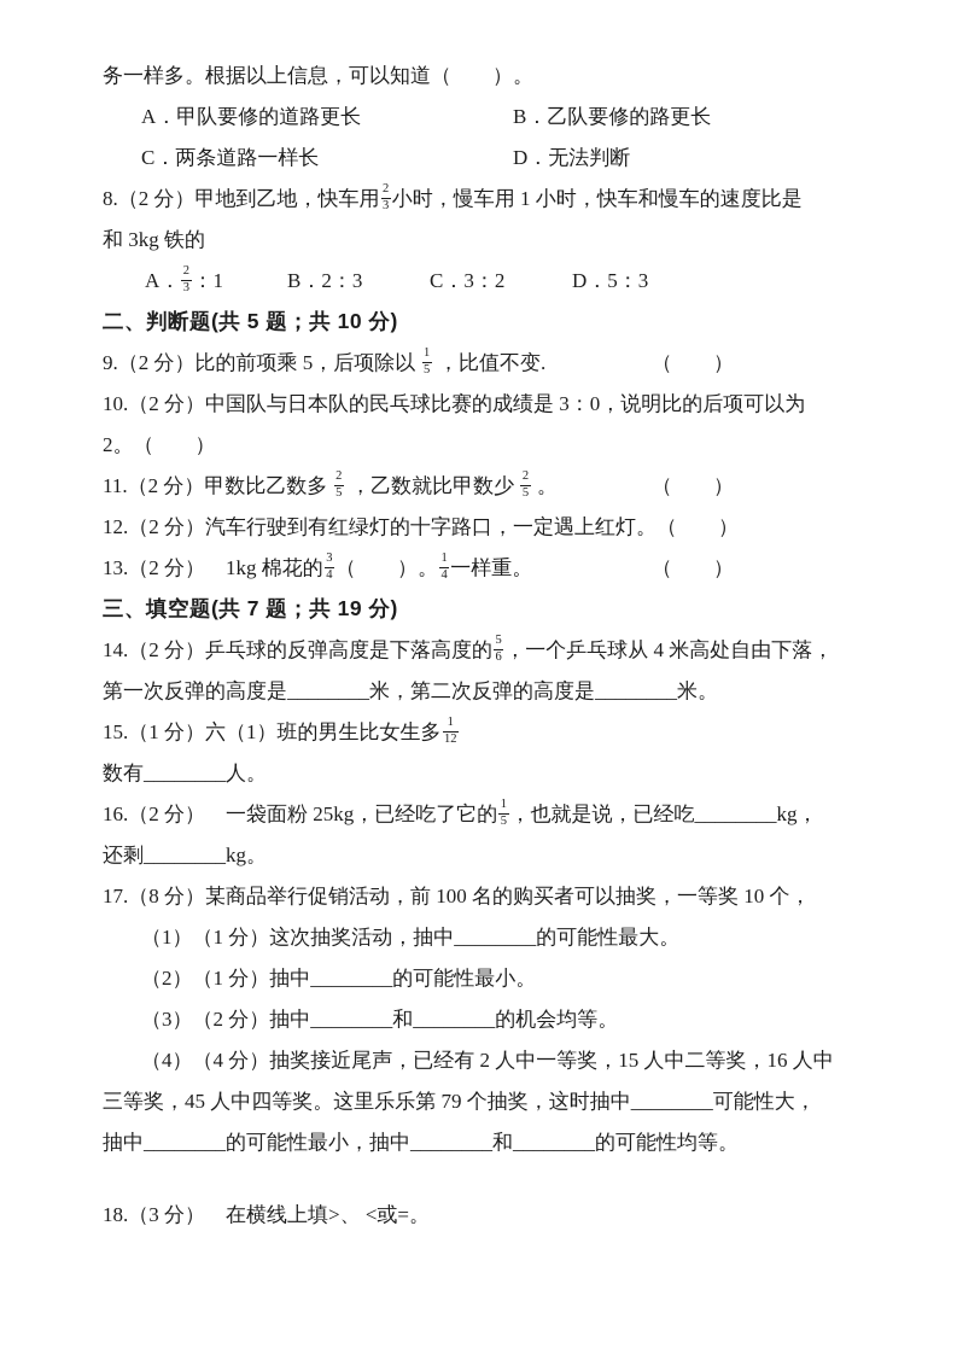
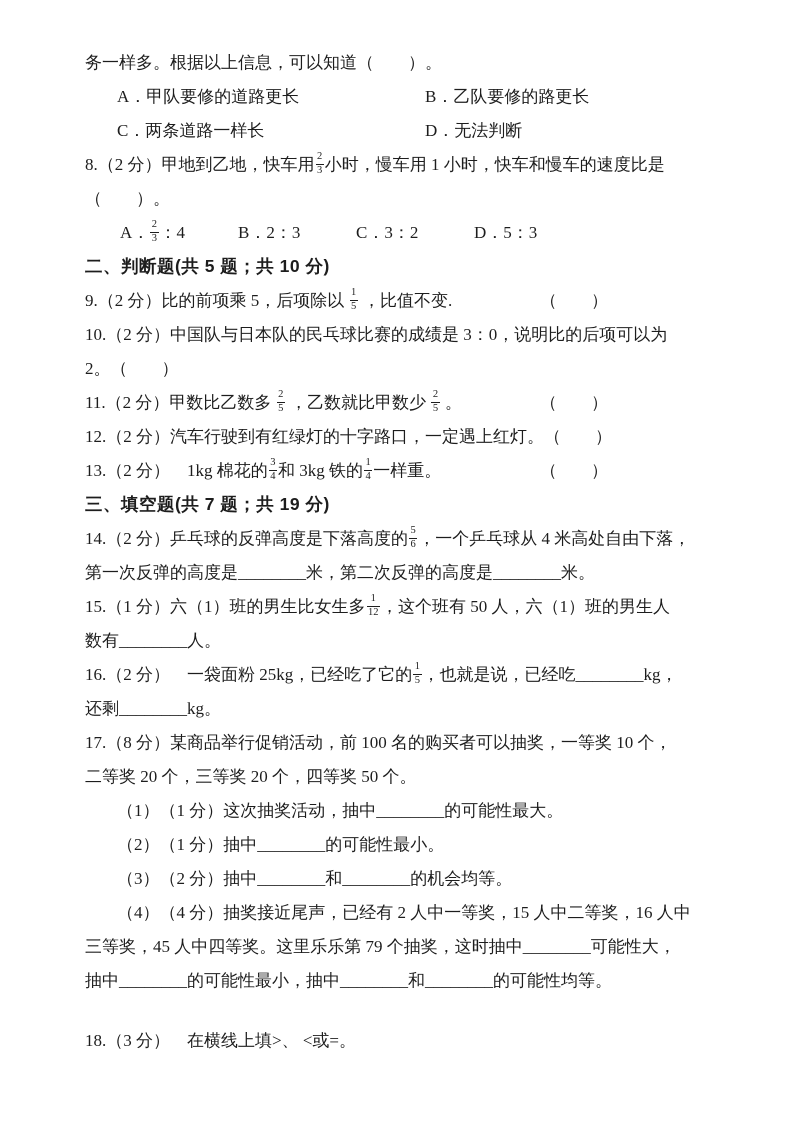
  务一样多。根据以上信息，可以知道（ ）。
  A．甲队要修的道路更长
  B．乙队要修的路更长
  C．两条道路一样长
  D．无法判断
  8.（2 分）甲地到乙地，快车用
  2
  3
  小时，慢车用 1 小时，快车和慢车的速度比是
- 和 3kg 铁的
+ （ ）。
  A．
  2
  3
- ：1
+ ：4
  B．2：3
  C．3：2
  D．5：3
  二、判断题(共 5 题；共 10 分)
  9.（2 分）比的前项乘 5，后项除以
  1
  5
  ，比值不变.
  （ ）
  10.（2 分）中国队与日本队的民乓球比赛的成绩是 3：0，说明比的后项可以为
  2。（ ）
  11.（2 分）甲数比乙数多
  2
  5
  ，乙数就比甲数少
  2
  5
  。
  （ ）
  12.（2 分）汽车行驶到有红绿灯的十字路口，一定遇上红灯。
  （ ）
  13.（2 分） 1kg 棉花的
  3
  4
- （ ）。
+ 和 3kg 铁的
  1
  4
  一样重。
  （ ）
  三、填空题(共 7 题；共 19 分)
  14.（2 分）乒乓球的反弹高度是下落高度的
  5
  6
  ，一个乒乓球从 4 米高处自由下落，
  第一次反弹的高度是________米，第二次反弹的高度是________米。
  15.（1 分）六（1）班的男生比女生多
  1
  12
+ ，这个班有 50 人，六（1）班的男生人
  数有________人。
  16.（2 分） 一袋面粉 25kg，已经吃了它的
  1
  5
  ，也就是说，已经吃________kg，
  还剩________kg。
  17.（8 分）某商品举行促销活动，前 100 名的购买者可以抽奖，一等奖 10 个，
+ 二等奖 20 个，三等奖 20 个，四等奖 50 个。
  （1）（1 分）这次抽奖活动，抽中________的可能性最大。
  （2）（1 分）抽中________的可能性最小。
  （3）（2 分）抽中________和________的机会均等。
  （4）（4 分）抽奖接近尾声，已经有 2 人中一等奖，15 人中二等奖，16 人中
  三等奖，45 人中四等奖。这里乐乐第 79 个抽奖，这时抽中________可能性大，
  抽中________的可能性最小，抽中________和________的可能性均等。
  18.（3 分） 在横线上填>、 <或=。
